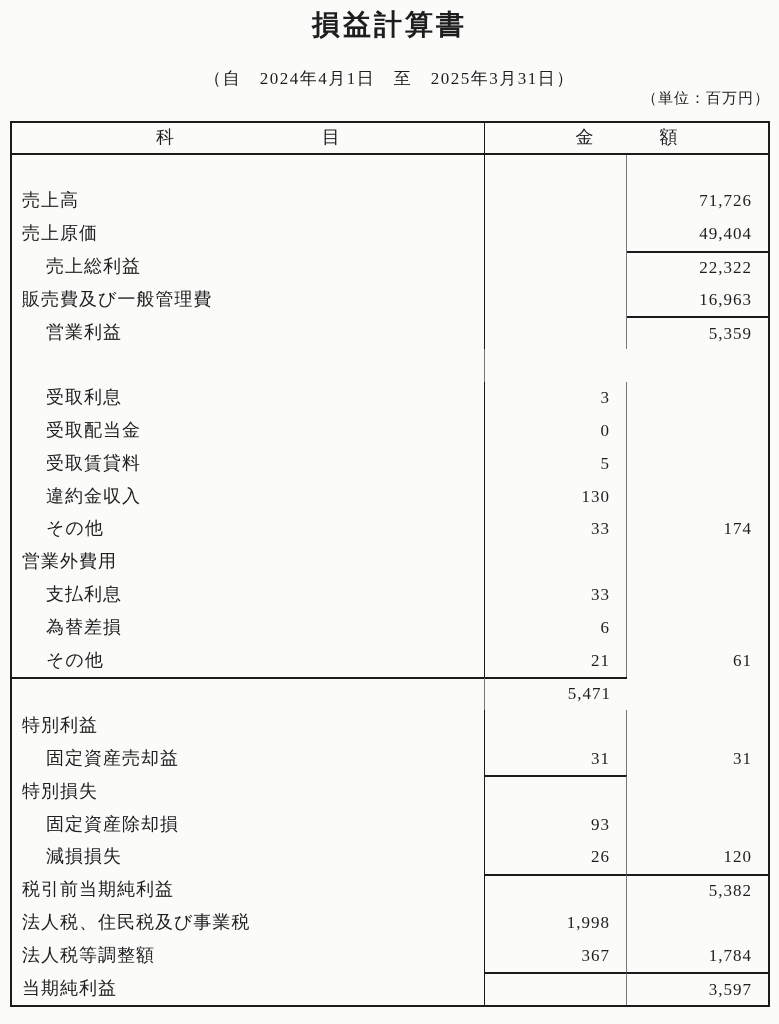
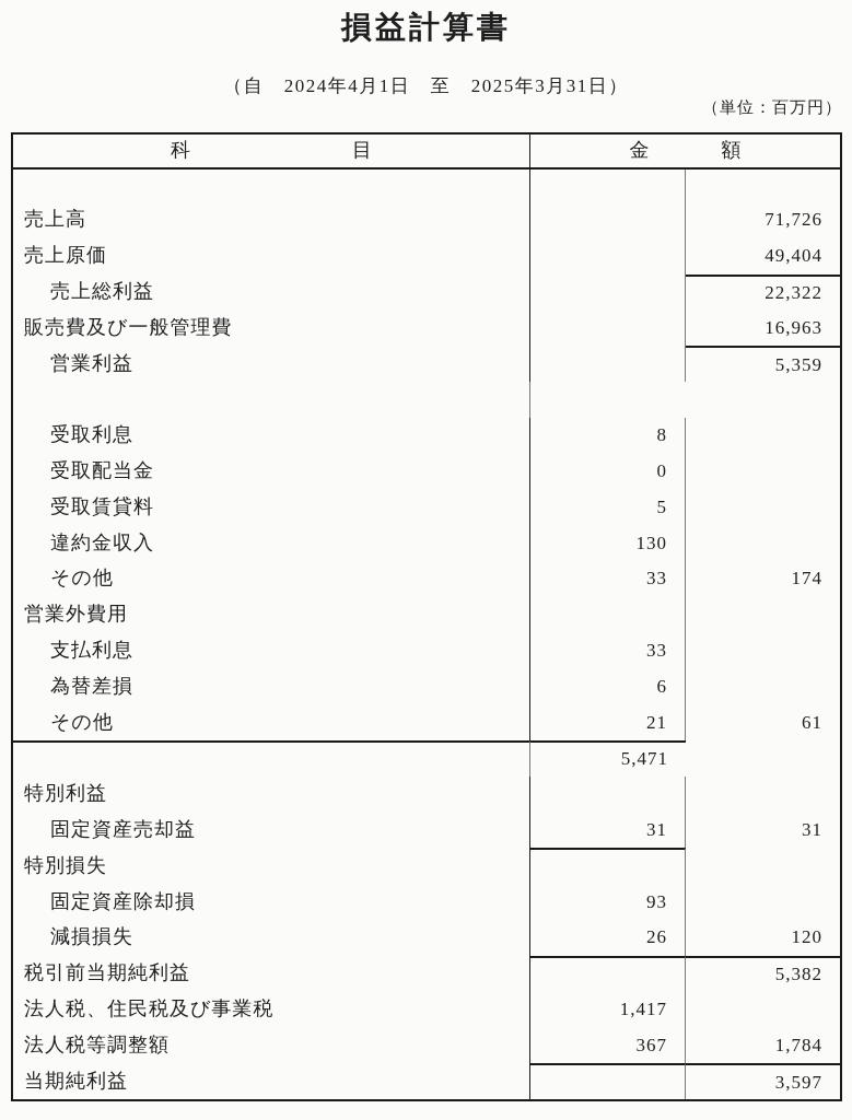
  損益計算書
  （自 2024年4月1日 至 2025年3月31日）
  （単位：百万円）
  科
  目
  金
  額
  売上高
  71,726
  売上原価
  49,404
  売上総利益
  22,322
  販売費及び一般管理費
  16,963
  営業利益
  5,359
  受取利息
- 3
+ 8
  受取配当金
  0
  受取賃貸料
  5
  違約金収入
  130
  その他
  33
  174
  営業外費用
  支払利息
  33
  為替差損
  6
  その他
  21
  61
  5,471
  特別利益
  固定資産売却益
  31
  31
  特別損失
  固定資産除却損
  93
  減損損失
  26
  120
  税引前当期純利益
  5,382
  法人税、住民税及び事業税
- 1,998
+ 1,417
  法人税等調整額
  367
  1,784
  当期純利益
  3,597
